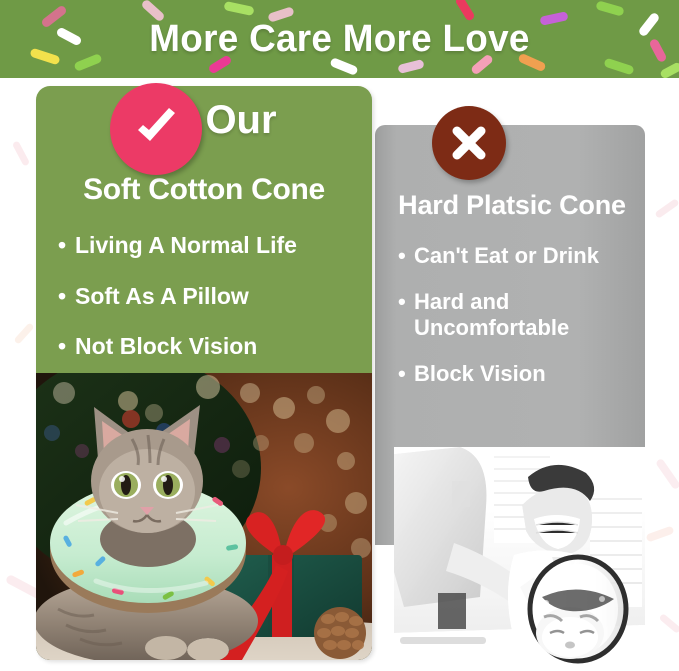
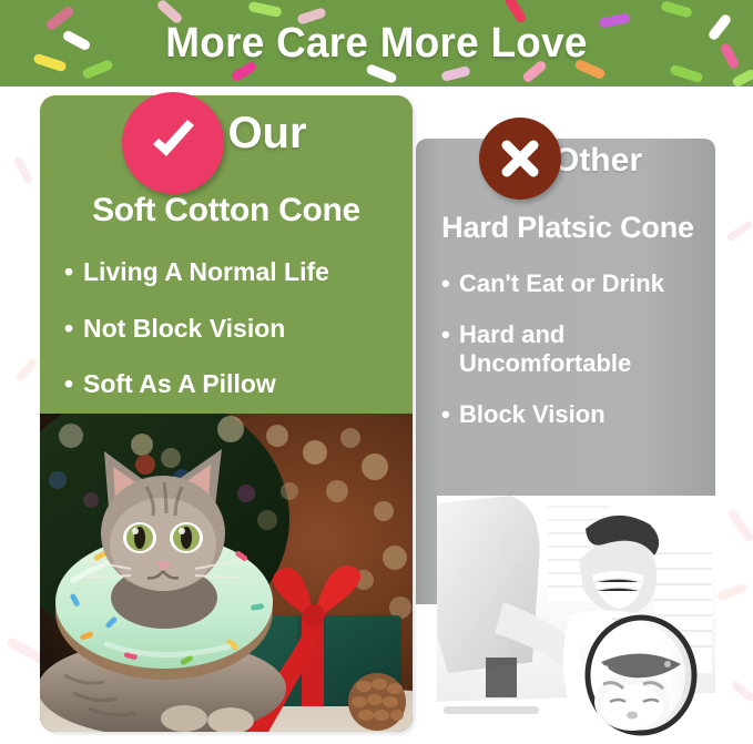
  More Care More Love
+ Other
  Hard Platsic Cone
  •
  Can't Eat or Drink
  •
  Hard and Uncomfortable
  •
  Block Vision
  Our
  Soft Cotton Cone
  •
  Living A Normal Life
  •
- Soft As A Pillow
+ Not Block Vision
  •
- Not Block Vision
+ Soft As A Pillow
